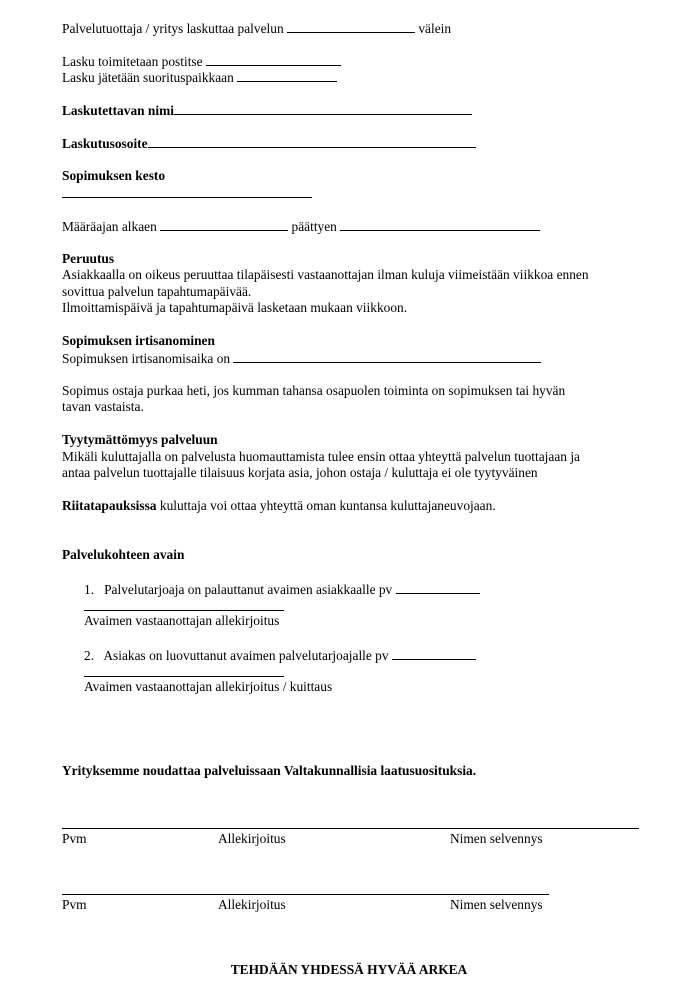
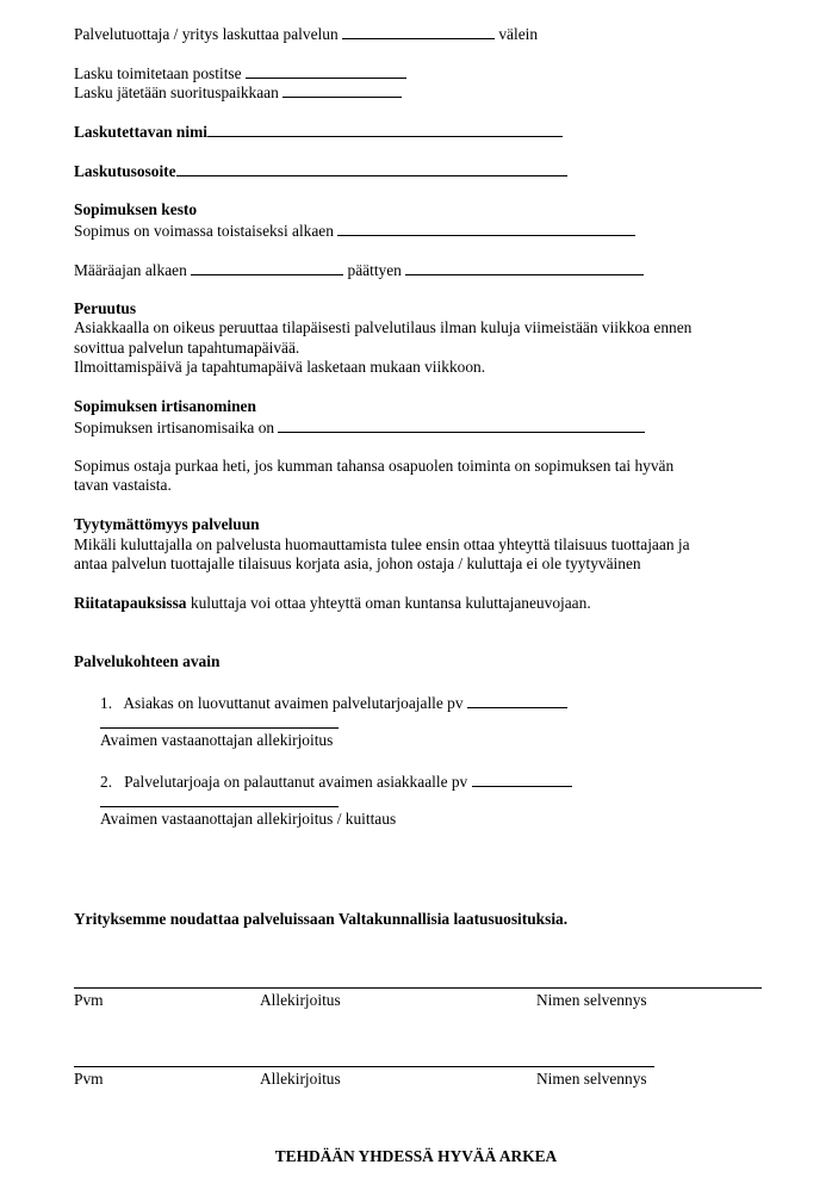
  Palvelutuottaja / yritys laskuttaa palvelun välein
  Lasku toimitetaan postitse
  Lasku jätetään suorituspaikkaan
  Laskutettavan nimi
  Laskutusosoite
  Sopimuksen kesto
+ Sopimus on voimassa toistaiseksi alkaen
  Määräajan alkaen päättyen
  Peruutus
- Asiakkaalla on oikeus peruuttaa tilapäisesti vastaanottajan ilman kuluja viimeistään viikkoa ennen
+ Asiakkaalla on oikeus peruuttaa tilapäisesti palvelutilaus ilman kuluja viimeistään viikkoa ennen
  sovittua palvelun tapahtumapäivää.
  Ilmoittamispäivä ja tapahtumapäivä lasketaan mukaan viikkoon.
  Sopimuksen irtisanominen
  Sopimuksen irtisanomisaika on
  Sopimus ostaja purkaa heti, jos kumman tahansa osapuolen toiminta on sopimuksen tai hyvän
  tavan vastaista.
  Tyytymättömyys palveluun
- Mikäli kuluttajalla on palvelusta huomauttamista tulee ensin ottaa yhteyttä palvelun tuottajaan ja
+ Mikäli kuluttajalla on palvelusta huomauttamista tulee ensin ottaa yhteyttä tilaisuus tuottajaan ja
  antaa palvelun tuottajalle tilaisuus korjata asia, johon ostaja / kuluttaja ei ole tyytyväinen
  Riitatapauksissa kuluttaja voi ottaa yhteyttä oman kuntansa kuluttajaneuvojaan.
  Palvelukohteen avain
- 1. Palvelutarjoaja on palauttanut avaimen asiakkaalle pv
+ 1. Asiakas on luovuttanut avaimen palvelutarjoajalle pv
  Avaimen vastaanottajan allekirjoitus
- 2. Asiakas on luovuttanut avaimen palvelutarjoajalle pv
+ 2. Palvelutarjoaja on palauttanut avaimen asiakkaalle pv
  Avaimen vastaanottajan allekirjoitus / kuittaus
  Yrityksemme noudattaa palveluissaan Valtakunnallisia laatusuosituksia.
  Pvm
  Allekirjoitus
  Nimen selvennys
  Pvm
  Allekirjoitus
  Nimen selvennys
  TEHDÄÄN YHDESSÄ HYVÄÄ ARKEA
